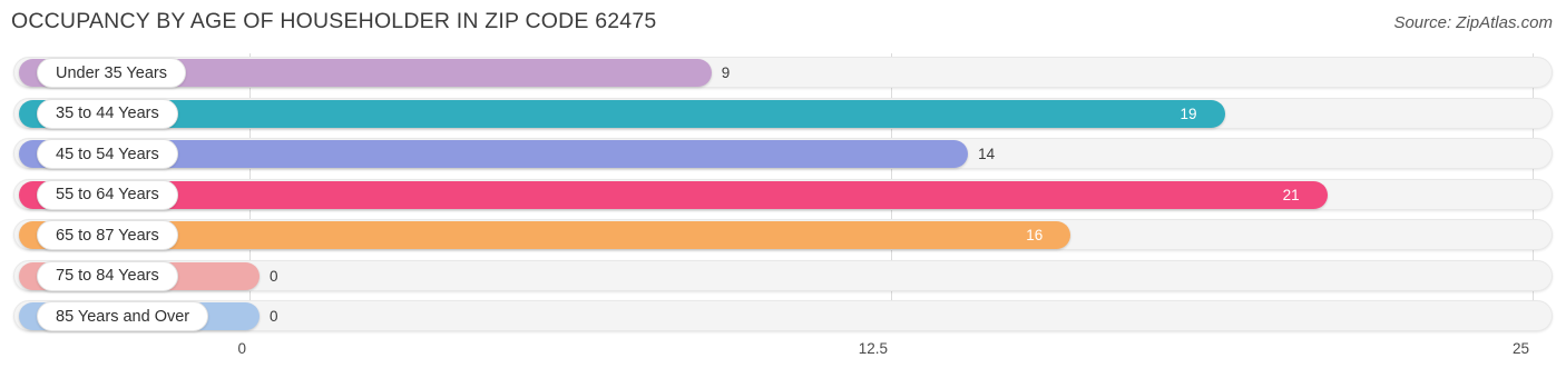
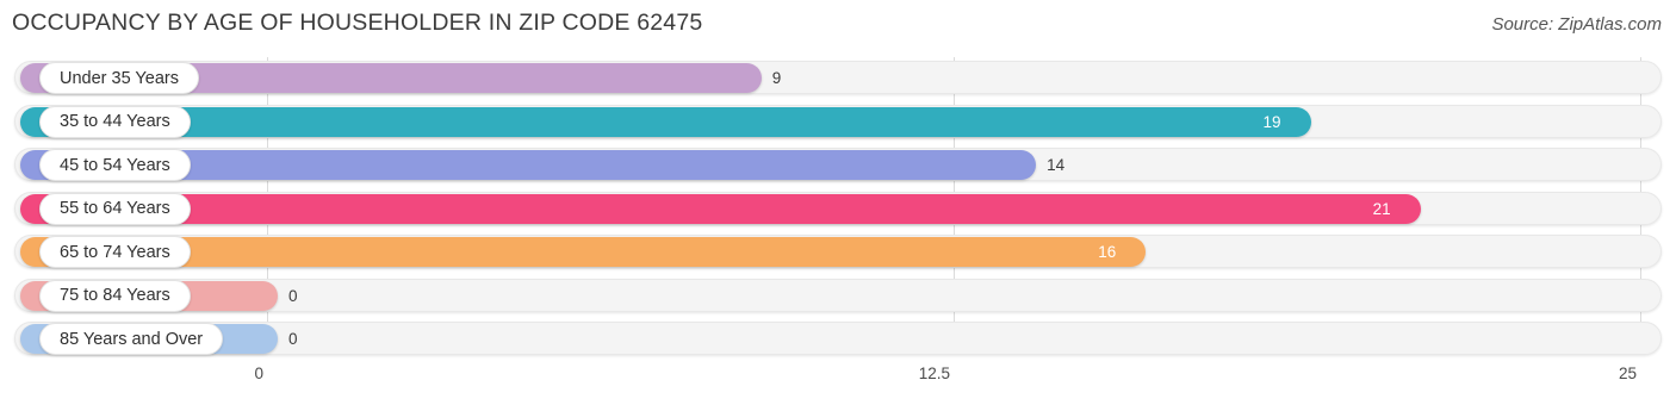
  OCCUPANCY BY AGE OF HOUSEHOLDER IN ZIP CODE 62475
  Source: ZipAtlas.com
  Under 35 Years
  9
  35 to 44 Years
  19
  45 to 54 Years
  14
  55 to 64 Years
  21
- 65 to 87 Years
+ 65 to 74 Years
  16
  75 to 84 Years
  0
  85 Years and Over
  0
  0
  12.5
  25
